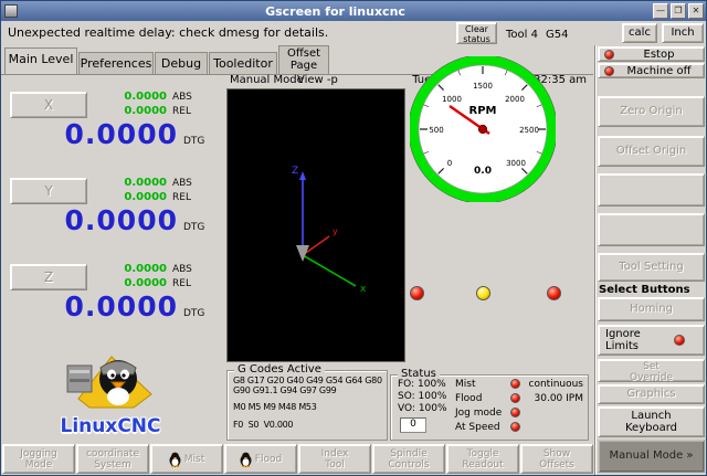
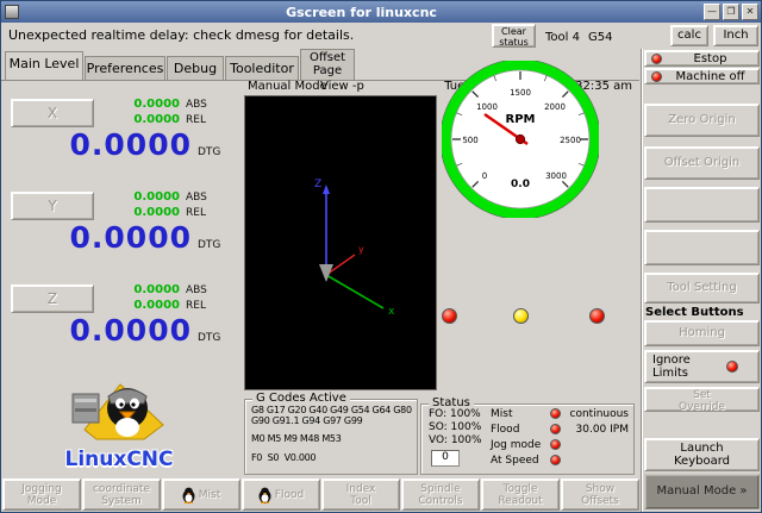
  Gscreen for linuxcnc
  —
  ❐
  ✕
  Unexpected realtime delay: check dmesg for details.
  Clear status
  Tool 4
  G54
  calc
  Inch
  Main Level
  Preferences
  Debug
  Tooleditor
  Offset Page
  X
  0.0000
  ABS
  0.0000
  REL
  0.0000
  DTG
  Y
  0.0000
  ABS
  0.0000
  REL
  0.0000
  DTG
  Z
  0.0000
  ABS
  0.0000
  REL
  0.0000
  DTG
  Manual Mode
  View -p
  Z
  x
  y
  0
  500
  1000
  1500
  2000
  2500
  3000
  RPM
  0.0
  G Codes Active
  G8 G17 G20 G40 G49 G54 G64 G80
  G90 G91.1 G94 G97 G99
  M0 M5 M9 M48 M53
  F0 S0 V0.000
  Status
  FO: 100%
  SO: 100%
  VO: 100%
  0
  Mist
  continuous
  Flood
  30.00 IPM
  Jog mode
  At Speed
  LinuxCNC
  Jogging
  Mode
  coordinate
  System
  Mist
  Flood
  Index
  Tool
  Spindle
  Controls
  Toggle
  Readout
  Show
  Offsets
  Estop
  Machine off
  Zero Origin
  Offset Origin
  Tool Setting
  Select Buttons
  Homing
  Ignore Limits
  Set Override
- Graphics
  Launch Keyboard
  Manual Mode »
